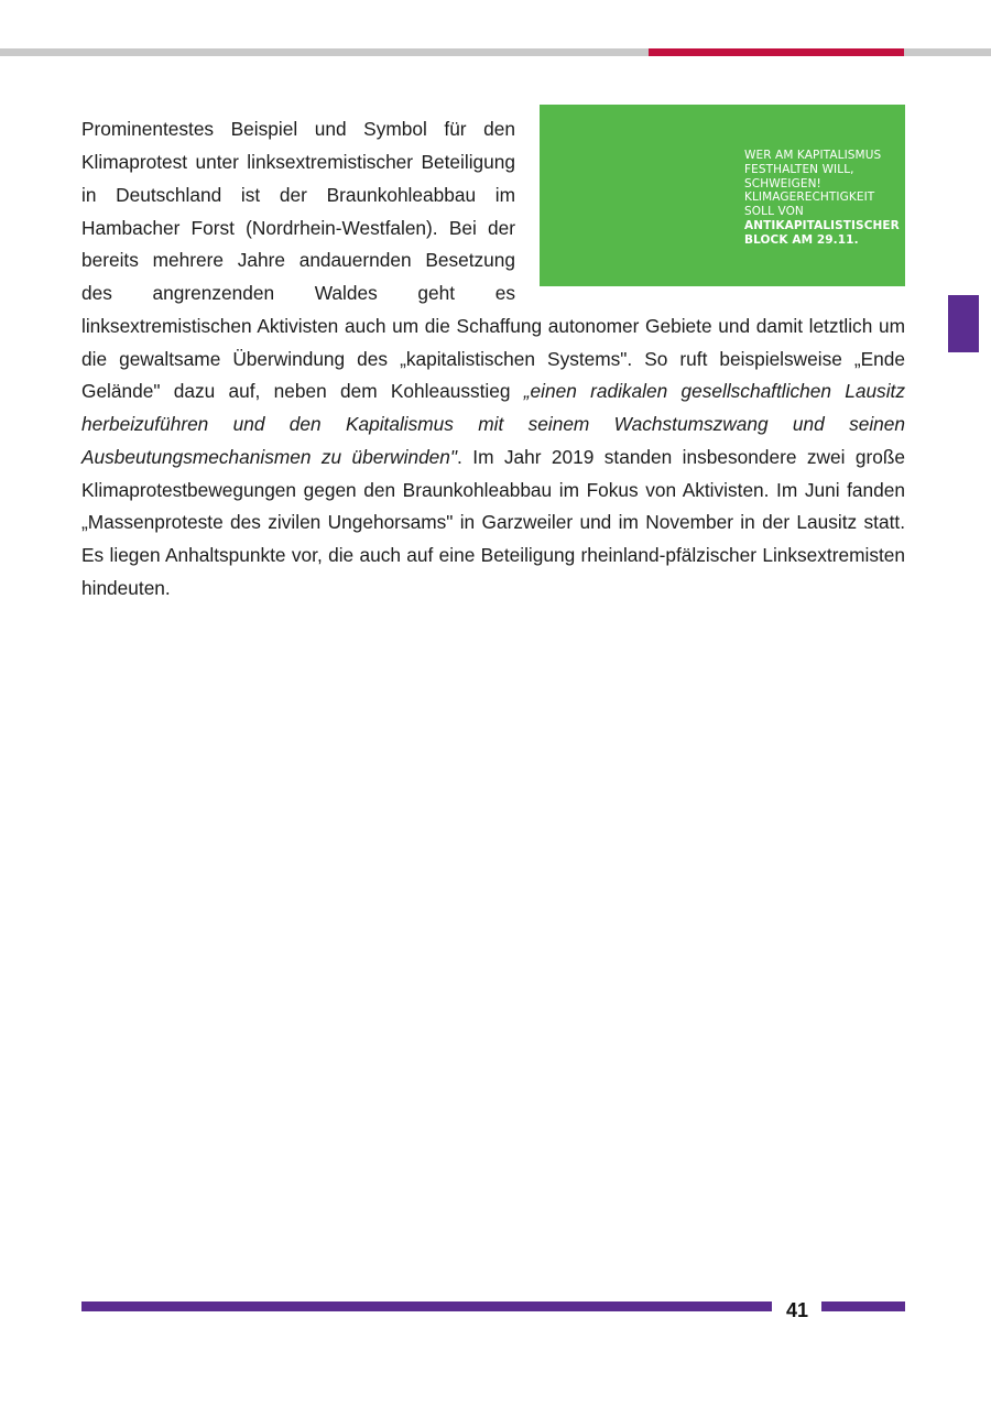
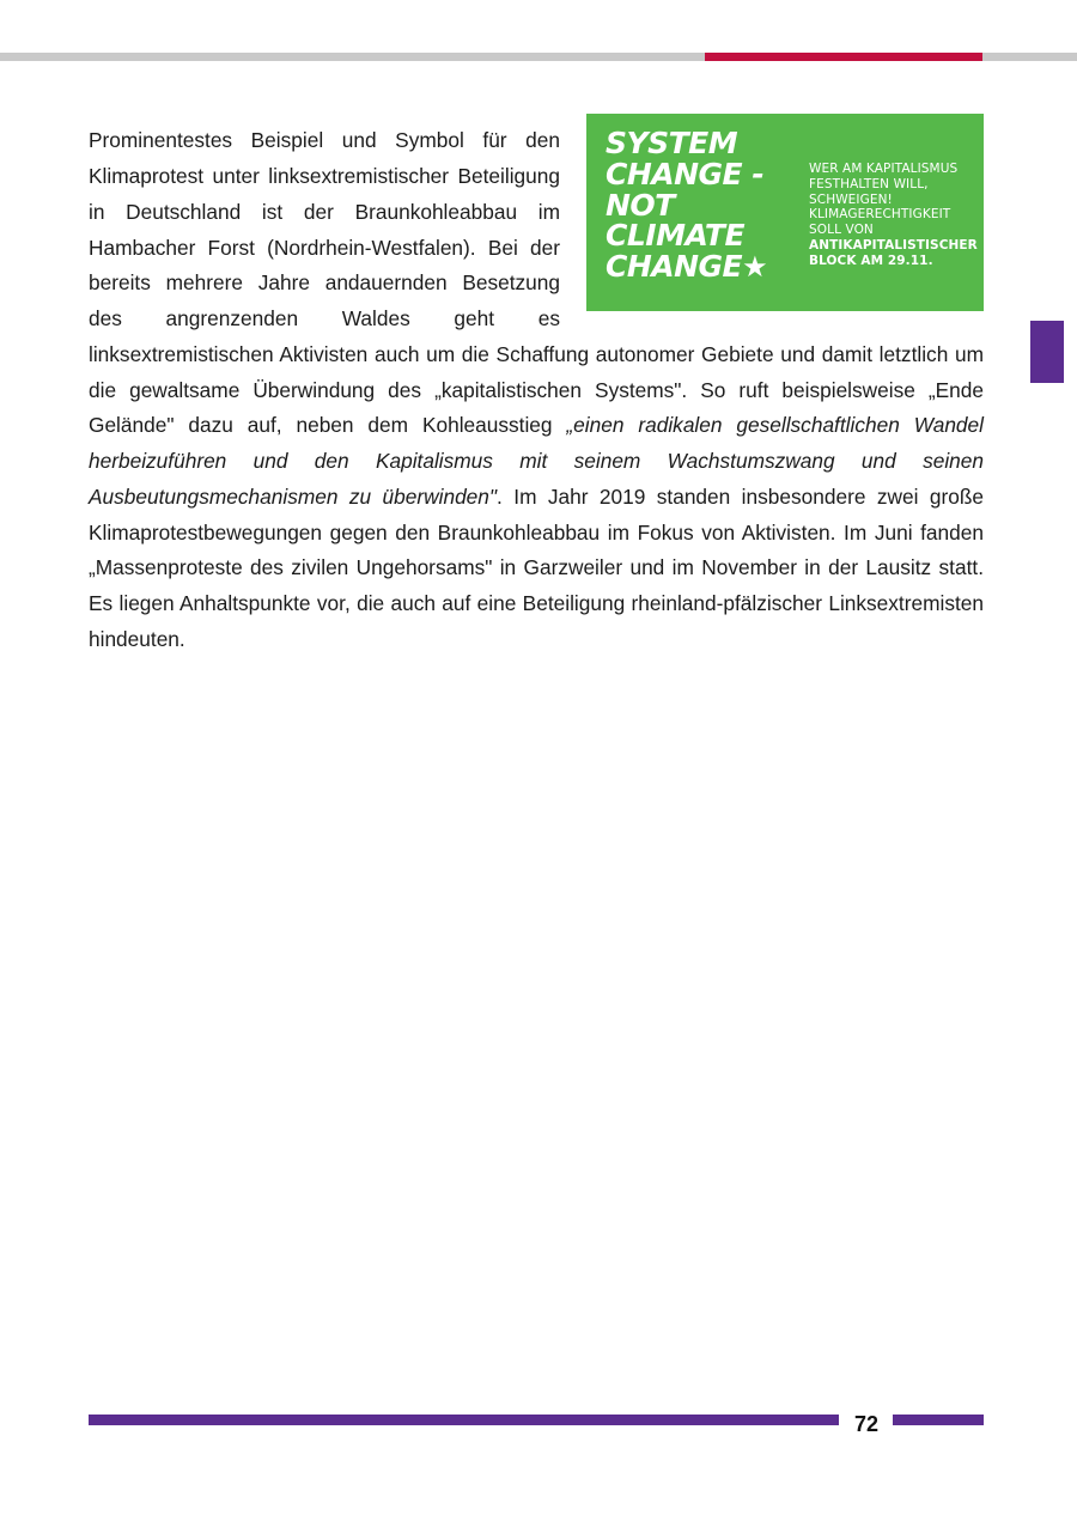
+ SYSTEM
+ CHANGE -
+ NOT
+ CLIMATE
+ CHANGE★
  WER AM KAPITALISMUS
  FESTHALTEN WILL,
  SCHWEIGEN!
  KLIMAGERECHTIGKEIT
  SOLL VON
  ANTIKAPITALISTISCHER
  BLOCK AM 29.11.
- Prominentestes Beispiel und Symbol für den Klimaprotest unter linksextremistischer Beteiligung in Deutschland ist der Braunkohleabbau im Hambacher Forst (Nordrhein-Westfalen). Bei der bereits mehrere Jahre andauernden Besetzung des angrenzenden Waldes geht es linksextremistischen Aktivisten auch um die Schaffung autonomer Gebiete und damit letztlich um die gewaltsame Überwindung des „kapitalistischen Systems". So ruft beispielsweise „Ende Gelände" dazu auf, neben dem Kohleausstieg „einen radikalen gesellschaftlichen Lausitz herbeizuführen und den Kapitalismus mit seinem Wachstumszwang und seinen Ausbeutungsmechanismen zu überwinden". Im Jahr 2019 standen insbesondere zwei große Klimaprotestbewegungen gegen den Braunkohleabbau im Fokus von Aktivisten. Im Juni fanden „Massenproteste des zivilen Ungehorsams" in Garzweiler und im November in der Lausitz statt. Es liegen Anhaltspunkte vor, die auch auf eine Beteiligung rheinland-pfälzischer Linksextremisten hindeuten.
+ Prominentestes Beispiel und Symbol für den Klimaprotest unter linksextremistischer Beteiligung in Deutschland ist der Braunkohleabbau im Hambacher Forst (Nordrhein-Westfalen). Bei der bereits mehrere Jahre andauernden Besetzung des angrenzenden Waldes geht es linksextremistischen Aktivisten auch um die Schaffung autonomer Gebiete und damit letztlich um die gewaltsame Überwindung des „kapitalistischen Systems". So ruft beispielsweise „Ende Gelände" dazu auf, neben dem Kohleausstieg „einen radikalen gesellschaftlichen Wandel herbeizuführen und den Kapitalismus mit seinem Wachstumszwang und seinen Ausbeutungsmechanismen zu überwinden". Im Jahr 2019 standen insbesondere zwei große Klimaprotestbewegungen gegen den Braunkohleabbau im Fokus von Aktivisten. Im Juni fanden „Massenproteste des zivilen Ungehorsams" in Garzweiler und im November in der Lausitz statt. Es liegen Anhaltspunkte vor, die auch auf eine Beteiligung rheinland-pfälzischer Linksextremisten hindeuten.
- 41
+ 72
